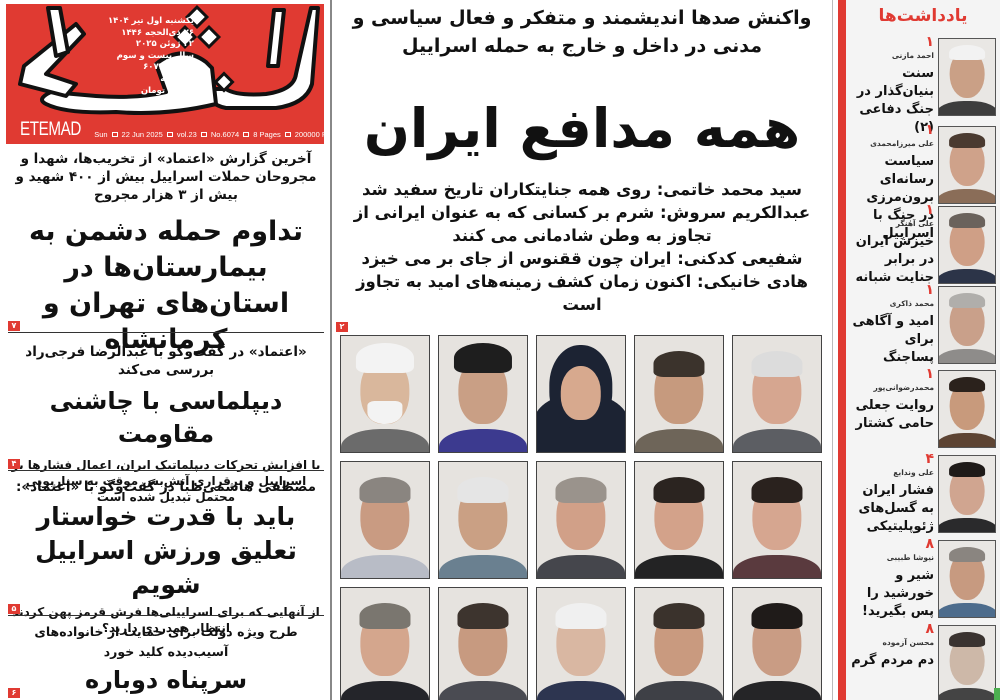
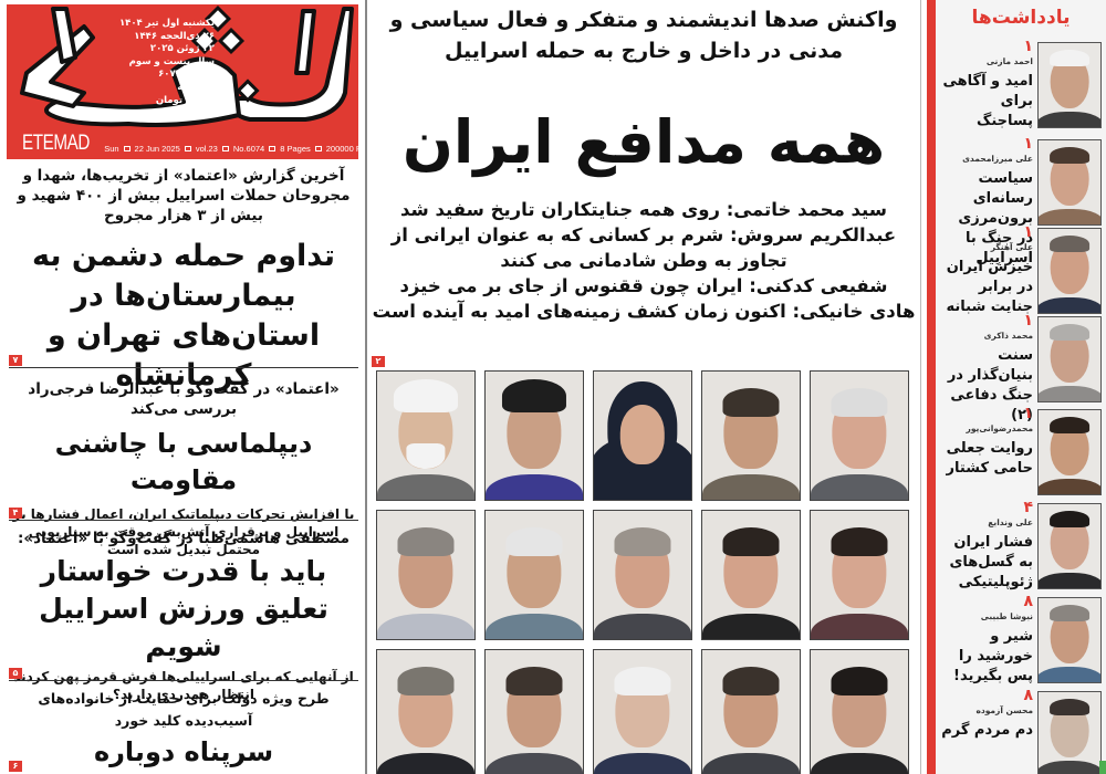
  یکشنبه اول تیر ۱۴۰۴
  ۲۶ ذی‌الحجه ۱۴۴۶
  ۲۲ ژوئن ۲۰۲۵
  سال بیست و سوم
  ETEMAD
  Sun
  22 Jun 2025
  vol.23
  No.6074
  8 Pages
  آخرین گزارش «اعتماد» از تخریب‌ها، شهدا و مجروحان حملات اسراییل بیش از ۴۰۰ شهید و بیش از ۳ هزار مجروح
  تداوم حمله دشمن به بیمارستان‌ها در استان‌های تهران و کرمانشاه
  ۷
  «اعتماد» در گفت‌وگو با عبدالرضا فرجی‌راد بررسی می‌کند
  دیپلماسی با چاشنی مقاومت
  با افزایش تحرکات دیپلماتیک ایران، اعمال فشارها ب اسراییل و برقراری آتش‌بس موقت به سناریویی محتمل تبدیل شده است
  ۴
  مصطفی هاشمی‌طبا در گفت‌وگو با «اعتماد»:
  باید با قدرت خواستار تعلیق ورزش اسراییل شویم
  از آنهایی که برای اسراییلی‌ها فرش قرمز پهن کردن انتظار همدردی دارید؟
  ۵
  طرح ویژه دولت برای حمایت از خانواده‌های آسیب‌دیده کلید خورد
  سرپناه دوباره
  ۶
  واکنش صدها اندیشمند و متفکر و فعال سیاسی و مدنی در داخل و خارج به حمله اسراییل
  همه مدافع ایران
  سید محمد خاتمی: روی همه جنایتکاران تاریخ سفید شد
  عبدالکریم سروش: شرم بر کسانی که به عنوان ایرانی از تجاوز به وطن شادمانی می کنند
  شفیعی کدکنی: ایران چون ققنوس از جای بر می خیزد
- هادی خانیکی: اکنون زمان کشف زمینه‌های امید به تجاوز است
+ هادی خانیکی: اکنون زمان کشف زمینه‌های امید به آینده است
  ۲
  یادداشت‌ها
  ۱
  احمد مازنی
- سنت بنیان‌گذار در جنگ دفاعی (۲)
+ امید و آگاهی برای پساجنگ
  ۱
  علی میرزامحمدی
  سیاست رسانه‌ای برون‌مرزی در جنگ با اسراییل
  ۱
  علی آهنگر
  خیزش ایران در برابر جنایت شبانه
  ۱
  محمد ذاکری
- امید و آگاهی برای پساجنگ
+ سنت بنیان‌گذار در جنگ دفاعی (۲)
  ۱
  محمدرضوانی‌پور
  روایت جعلی حامی کشتار
  ۴
  علی وندایع
  فشار ایران به گسل‌های ژئوپلیتیکی
  ۸
  نیوشا طبیبی
  شیر و خورشید را پس بگیرید!
  ۸
  محسن آزموده
  دم مردم گرم
